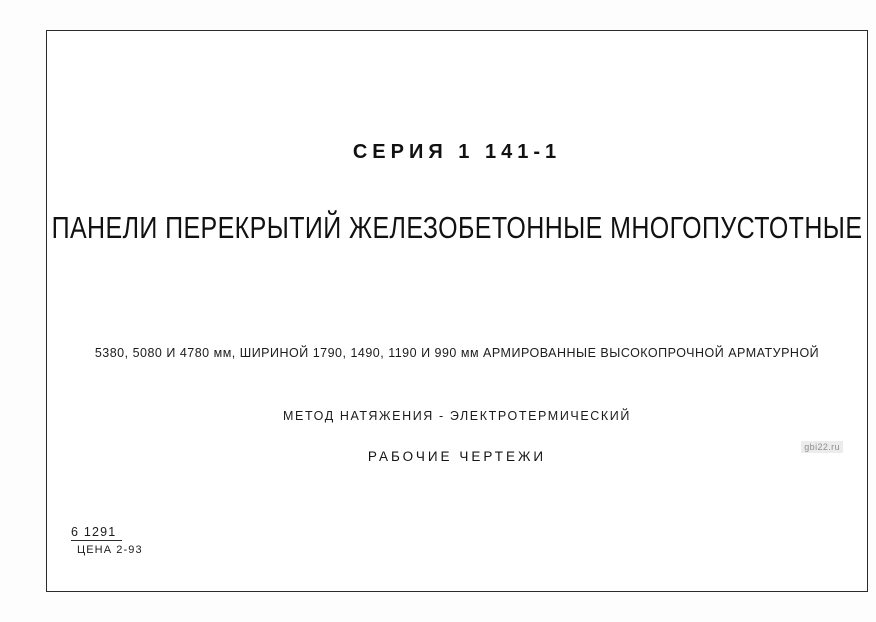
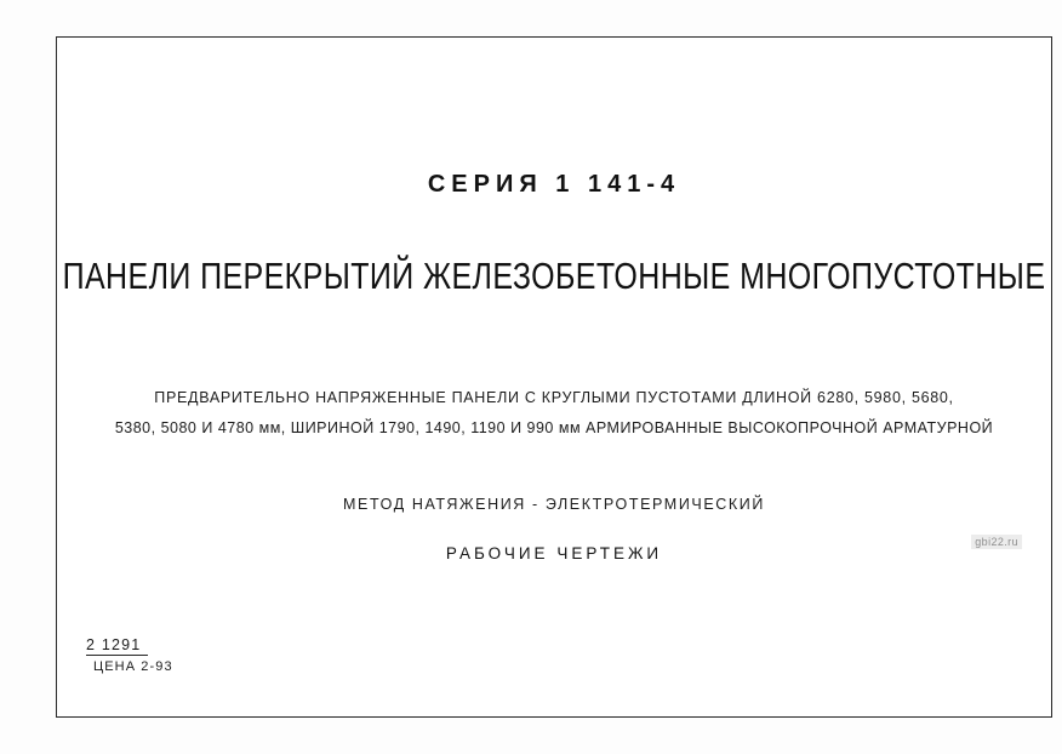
- СЕРИЯ 1 141-1
+ СЕРИЯ 1 141-4
  ПАНЕЛИ ПЕРЕКРЫТИЙ ЖЕЛЕЗОБЕТОННЫЕ МНОГОПУСТОТНЫЕ
+ ПРЕДВАРИТЕЛЬНО НАПРЯЖЕННЫЕ ПАНЕЛИ С КРУГЛЫМИ ПУСТОТАМИ ДЛИНОЙ 6280, 5980, 5680,
  5380, 5080 И 4780 мм, ШИРИНОЙ 1790, 1490, 1190 И 990 мм АРМИРОВАННЫЕ ВЫСОКОПРОЧНОЙ АРМАТУРНОЙ
  МЕТОД НАТЯЖЕНИЯ - ЭЛЕКТРОТЕРМИЧЕСКИЙ
  РАБОЧИЕ ЧЕРТЕЖИ
  gbi22.ru
- 6 1291
+ 2 1291
  ЦЕНА 2-93
